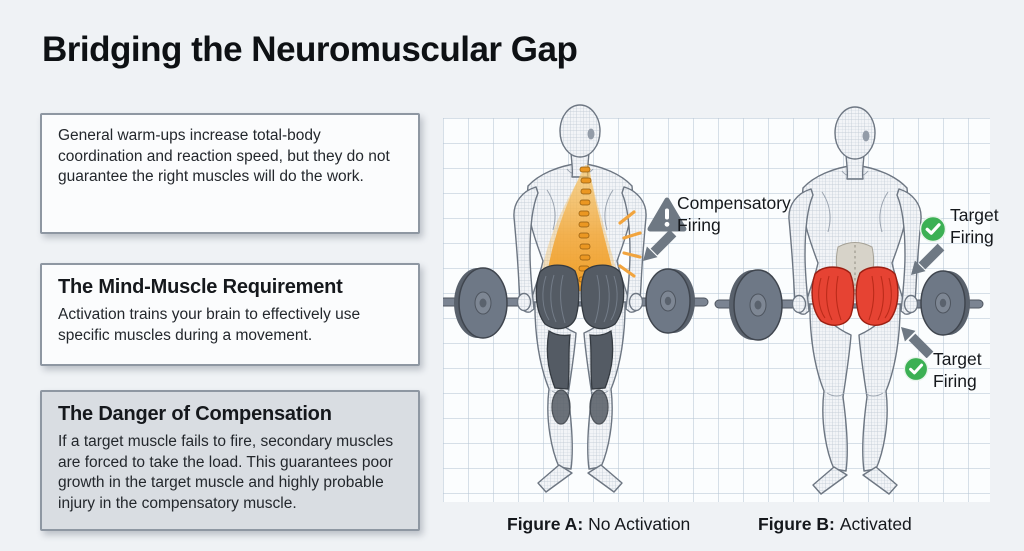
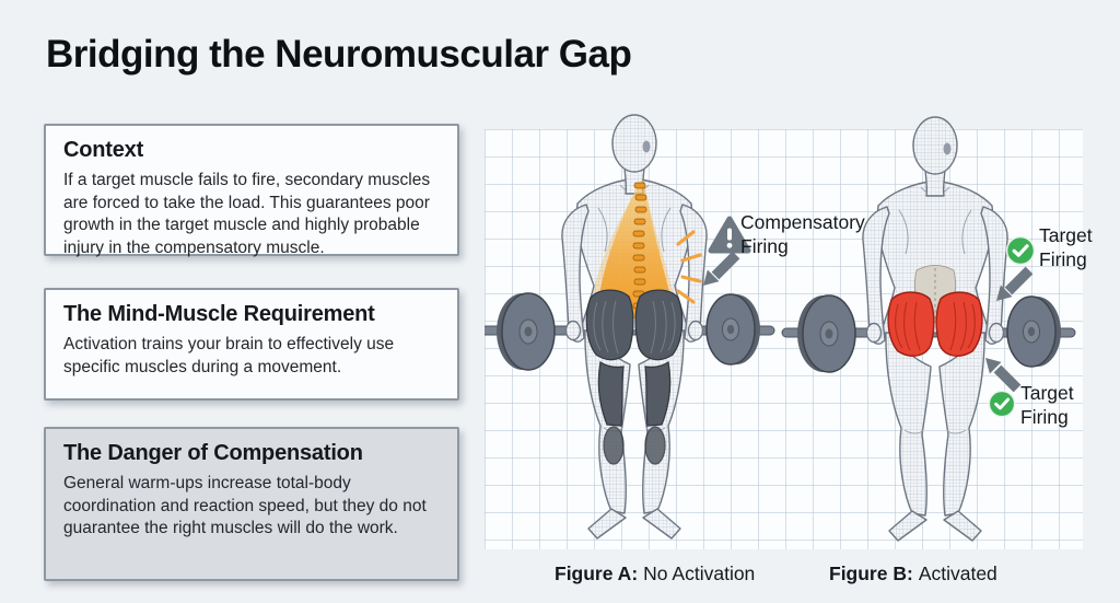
  Bridging the Neuromuscular Gap
+ Context
- General warm-ups increase total-body coordination and reaction speed, but they do not guarantee the right muscles will do the work.
+ If a target muscle fails to fire, secondary muscles are forced to take the load. This guarantees poor growth in the target muscle and highly probable injury in the compensatory muscle.
  The Mind-Muscle Requirement
  Activation trains your brain to effectively use specific muscles during a movement.
  The Danger of Compensation
- If a target muscle fails to fire, secondary muscles are forced to take the load. This guarantees poor growth in the target muscle and highly probable injury in the compensatory muscle.
+ General warm-ups increase total-body coordination and reaction speed, but they do not guarantee the right muscles will do the work.
  Compensatory
  Firing
  Target
  Firing
  Target
  Firing
  Figure A: No Activation
  Figure B: Activated
